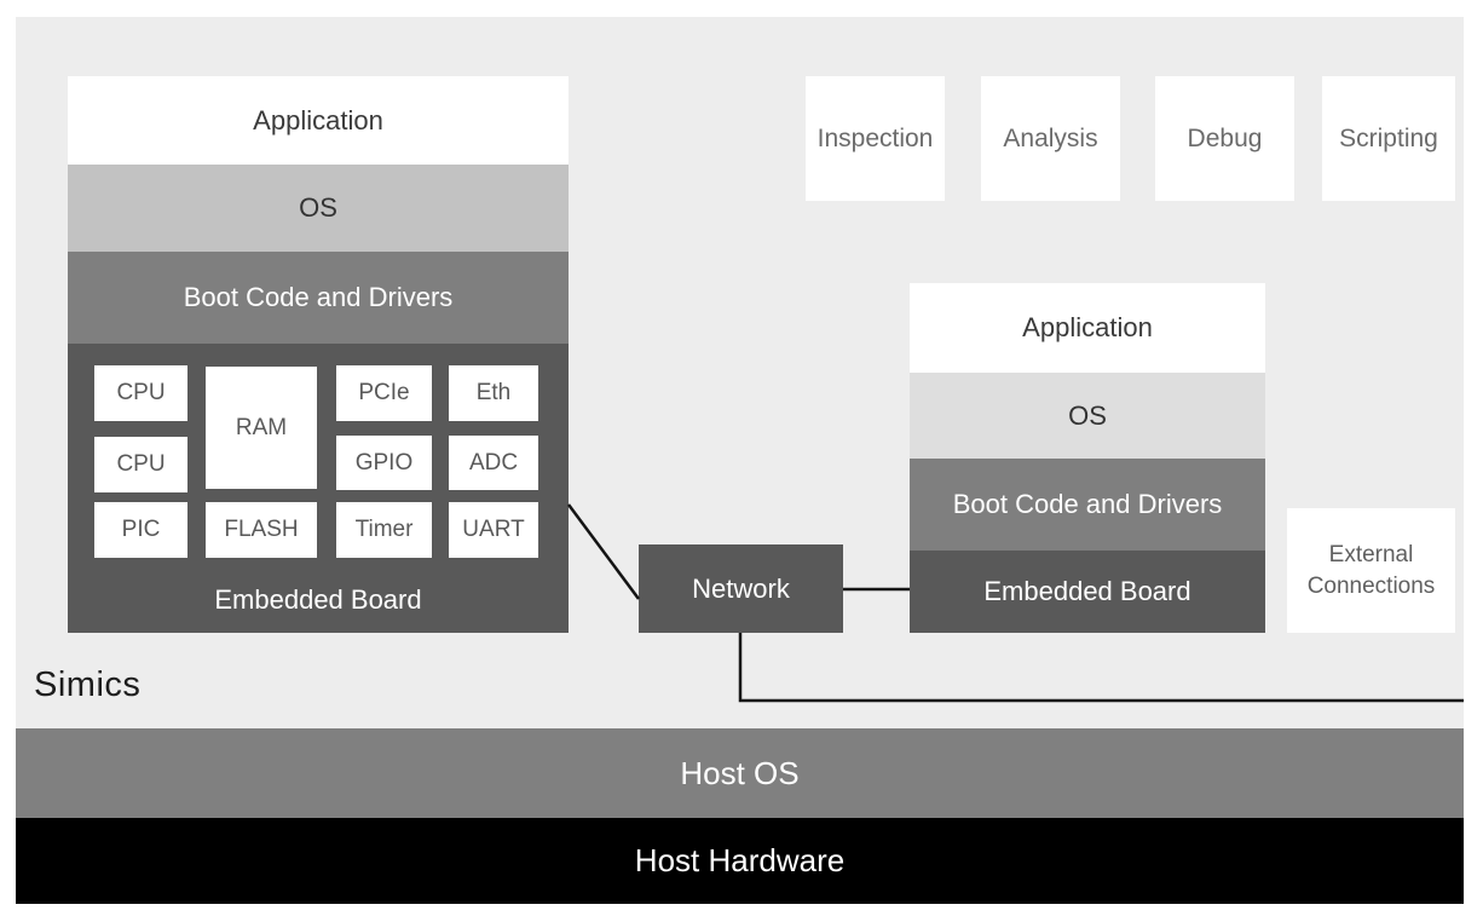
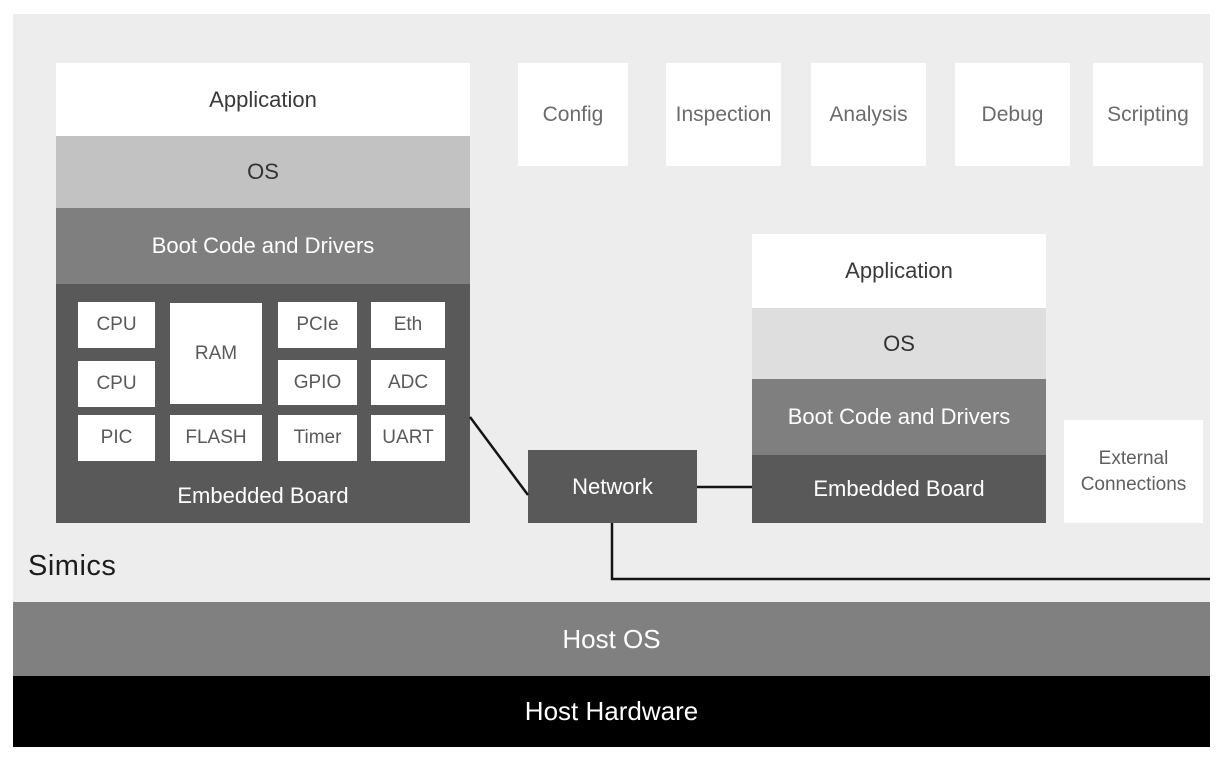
  Simics
  Application
  OS
  Boot Code and Drivers
  CPU
  CPU
  PIC
  RAM
  FLASH
  PCIe
  GPIO
  Timer
  Eth
  ADC
  UART
  Embedded Board
+ Config
  Inspection
  Analysis
  Debug
  Scripting
  Application
  OS
  Boot Code and Drivers
  Embedded Board
  Network
  External
  Connections
  Host OS
  Host Hardware
